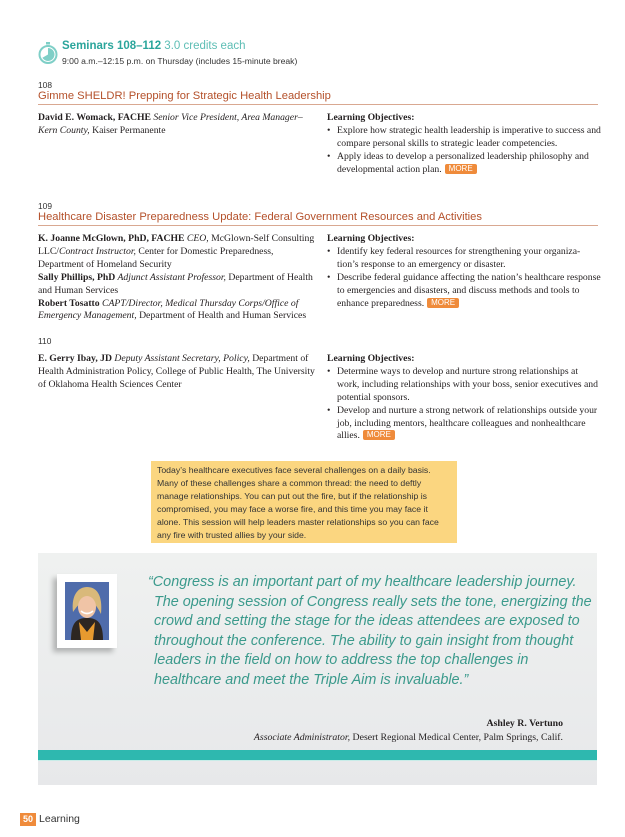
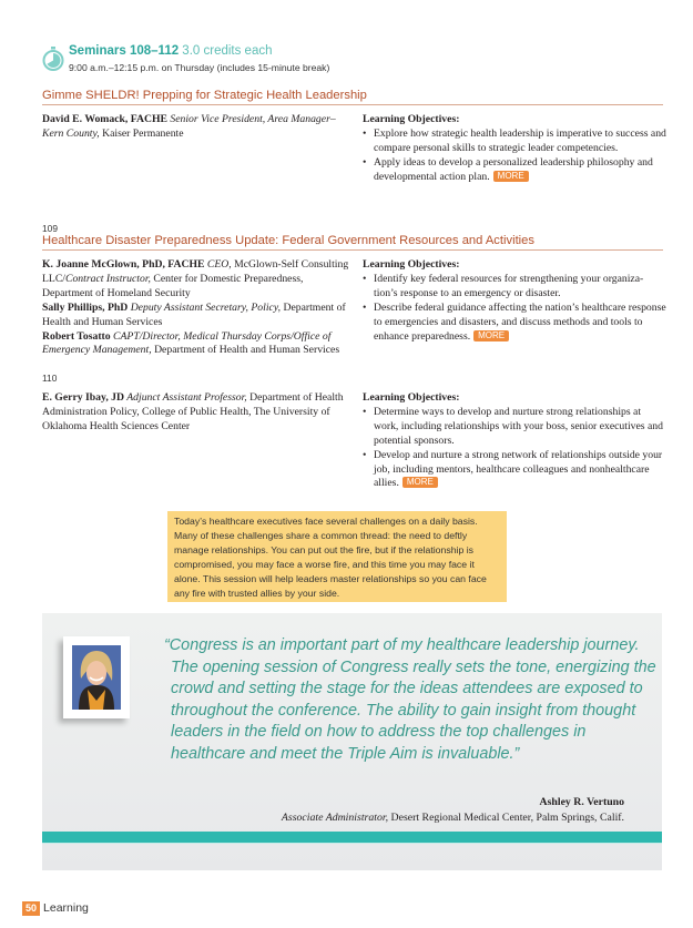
  Seminars 108–112 3.0 credits each
  9:00 a.m.–12:15 p.m. on Thursday (includes 15-minute break)
- 108
  Gimme SHELDR! Prepping for Strategic Health Leadership
  David E. Womack, FACHE Senior Vice President, Area Manager–Kern County, Kaiser Permanente
  Learning Objectives:
  Explore how strategic health leadership is imperative to success and compare personal skills to strategic leader competencies.
  Apply ideas to develop a personalized leadership philosophy and developmental action plan. MORE
  109
  Healthcare Disaster Preparedness Update: Federal Government Resources and Activities
  K. Joanne McGlown, PhD, FACHE CEO, McGlown-Self Consulting LLC/Contract Instructor, Center for Domestic Preparedness, Department of Homeland Security
- Sally Phillips, PhD Adjunct Assistant Professor, Department of Health and Human Services
+ Sally Phillips, PhD Deputy Assistant Secretary, Policy, Department of Health and Human Services
  Robert Tosatto CAPT/Director, Medical Thursday Corps/Office of Emergency Management, Department of Health and Human Services
  Learning Objectives:
  Identify key federal resources for strengthening your organiza-tion’s response to an emergency or disaster.
  Describe federal guidance affecting the nation’s healthcare response to emergencies and disasters, and discuss methods and tools to enhance preparedness. MORE
  110
- E. Gerry Ibay, JD Deputy Assistant Secretary, Policy, Department of Health Administration Policy, College of Public Health, The University of Oklahoma Health Sciences Center
+ E. Gerry Ibay, JD Adjunct Assistant Professor, Department of Health Administration Policy, College of Public Health, The University of Oklahoma Health Sciences Center
  Learning Objectives:
  Determine ways to develop and nurture strong relationships at work, including relationships with your boss, senior executives and potential sponsors.
  Develop and nurture a strong network of relationships outside your job, including mentors, healthcare colleagues and nonhealthcare allies. MORE
  Today’s healthcare executives face several challenges on a daily basis. Many of these challenges share a common thread: the need to deftly manage relationships. You can put out the fire, but if the relationship is compromised, you may face a worse fire, and this time you may face it alone. This session will help leaders master relationships so you can face any fire with trusted allies by your side.
  “Congress is an important part of my healthcare leadership journey. The opening session of Congress really sets the tone, energizing the crowd and setting the stage for the ideas attendees are exposed to throughout the conference. The ability to gain insight from thought leaders in the field on how to address the top challenges in healthcare and meet the Triple Aim is invaluable.”
  Ashley R. Vertuno
  Associate Administrator, Desert Regional Medical Center, Palm Springs, Calif.
  50 Learning
